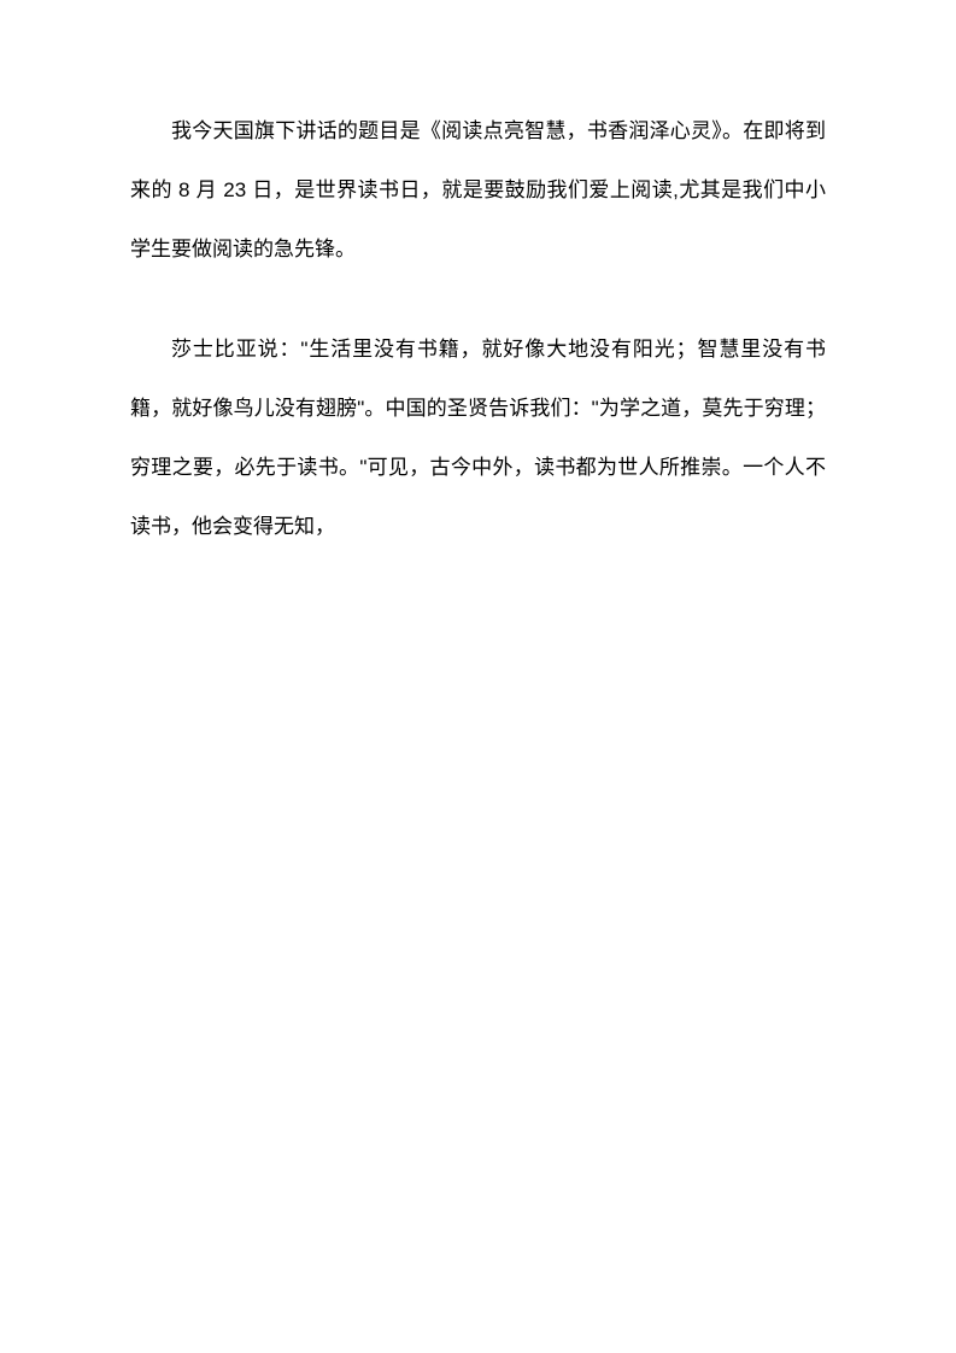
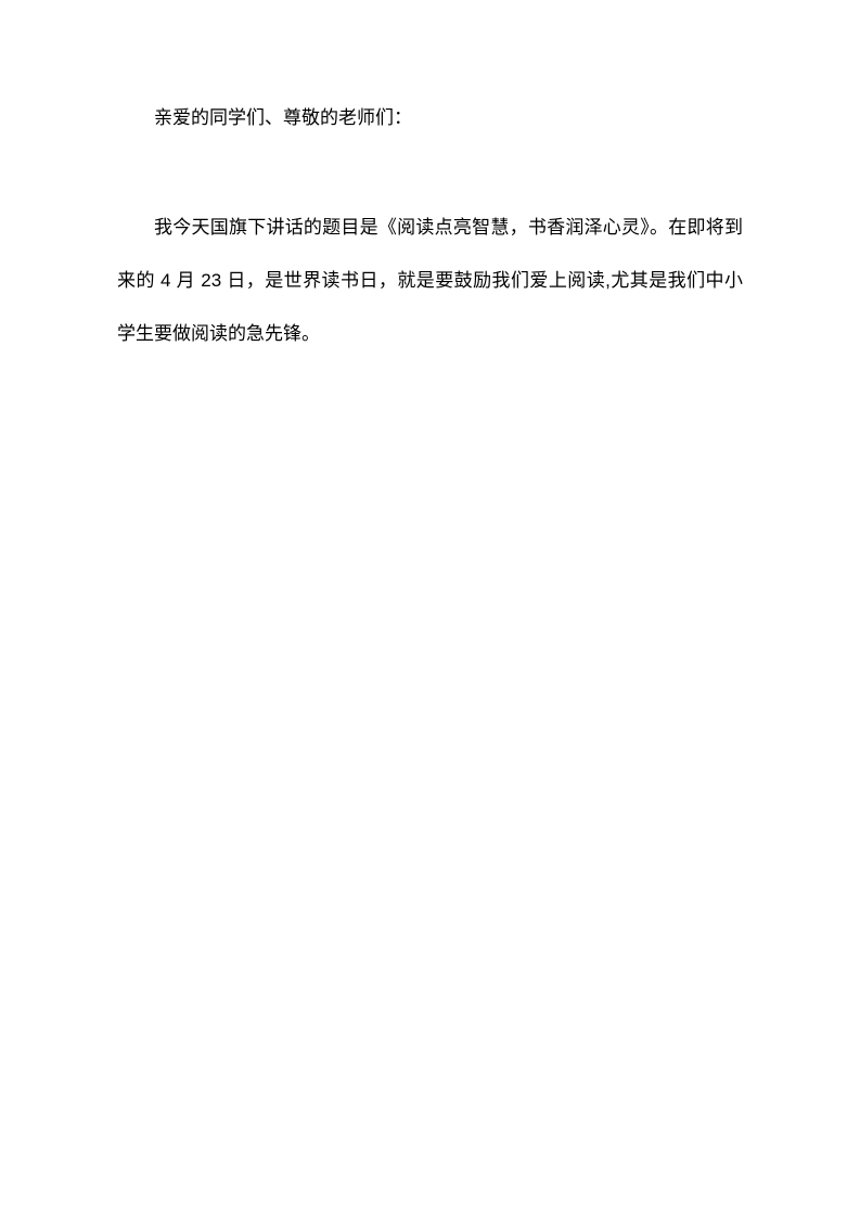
+ 亲爱的同学们、尊敬的老师们：
- 我今天国旗下讲话的题目是《阅读点亮智慧，书香润泽心灵》。在即将到来的 8 月 23 日，是世界读书日，就是要鼓励我们爱上阅读,尤其是我们中小学生要做阅读的急先锋。
+ 我今天国旗下讲话的题目是《阅读点亮智慧，书香润泽心灵》。在即将到来的 4 月 23 日，是世界读书日，就是要鼓励我们爱上阅读,尤其是我们中小学生要做阅读的急先锋。
- 莎士比亚说："生活里没有书籍，就好像大地没有阳光；智慧里没有书籍，就好像鸟儿没有翅膀"。中国的圣贤告诉我们："为学之道，莫先于穷理；穷理之要，必先于读书。"可见，古今中外，读书都为世人所推崇。一个人不读书，他会变得无知，
